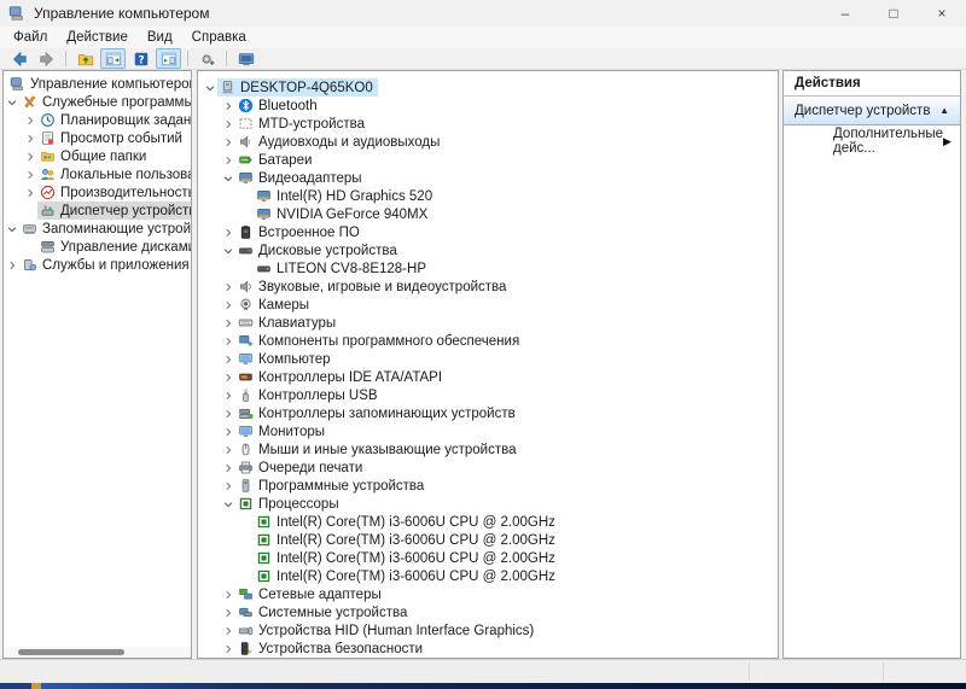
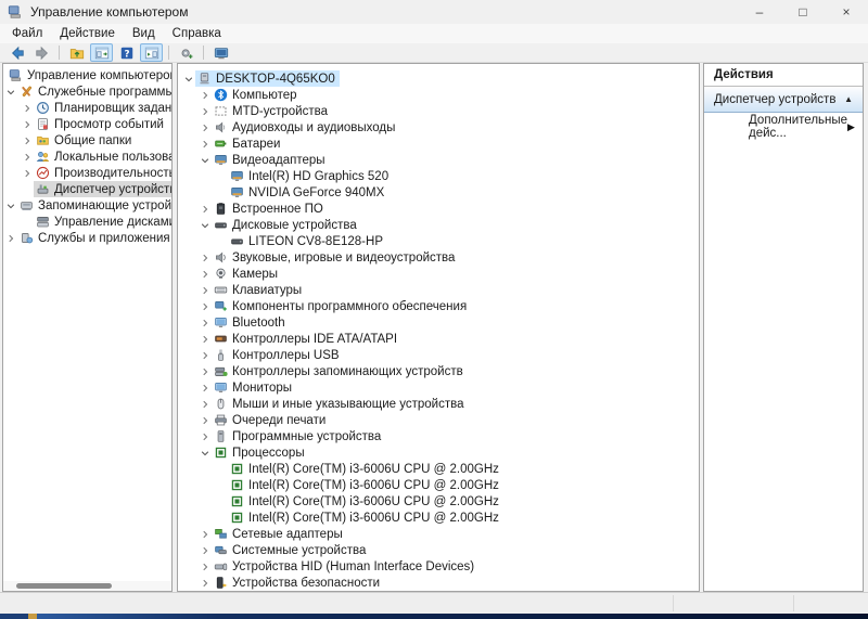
  Управление компьютером
  –
  □
  ×
  Файл
  Действие
  Вид
  Справка
  ?
  Управление компьютеро
  Служебные программы
  Планировщик задан
  Просмотр событий
  Общие папки
  Локальные пользов
  Производительност
  Диспетчер устройст
  Запоминающие устрой
  Управление дискам
  Службы и приложения
  DESKTOP-4Q65KO0
- Bluetooth
+ Компьютер
  MTD-устройства
  Аудиовходы и аудиовыходы
  Батареи
  Видеоадаптеры
  Intel(R) HD Graphics 520
  NVIDIA GeForce 940MX
  Встроенное ПО
  Дисковые устройства
  LITEON CV8-8E128-HP
  Звуковые, игровые и видеоустройства
  Камеры
  Клавиатуры
  Компоненты программного обеспечения
- Компьютер
+ Bluetooth
  Контроллеры IDE ATA/ATAPI
  Контроллеры USB
  Контроллеры запоминающих устройств
  Мониторы
  Мыши и иные указывающие устройства
  Очереди печати
  Программные устройства
  Процессоры
  Intel(R) Core(TM) i3-6006U CPU @ 2.00GHz
  Intel(R) Core(TM) i3-6006U CPU @ 2.00GHz
  Intel(R) Core(TM) i3-6006U CPU @ 2.00GHz
  Intel(R) Core(TM) i3-6006U CPU @ 2.00GHz
  Сетевые адаптеры
  Системные устройства
- Устройства HID (Human Interface Graphics)
+ Устройства HID (Human Interface Devices)
  Устройства безопасности
  Действия
  Диспетчер устройств
  ▲
  Дополнительные дейс...
  ▶
